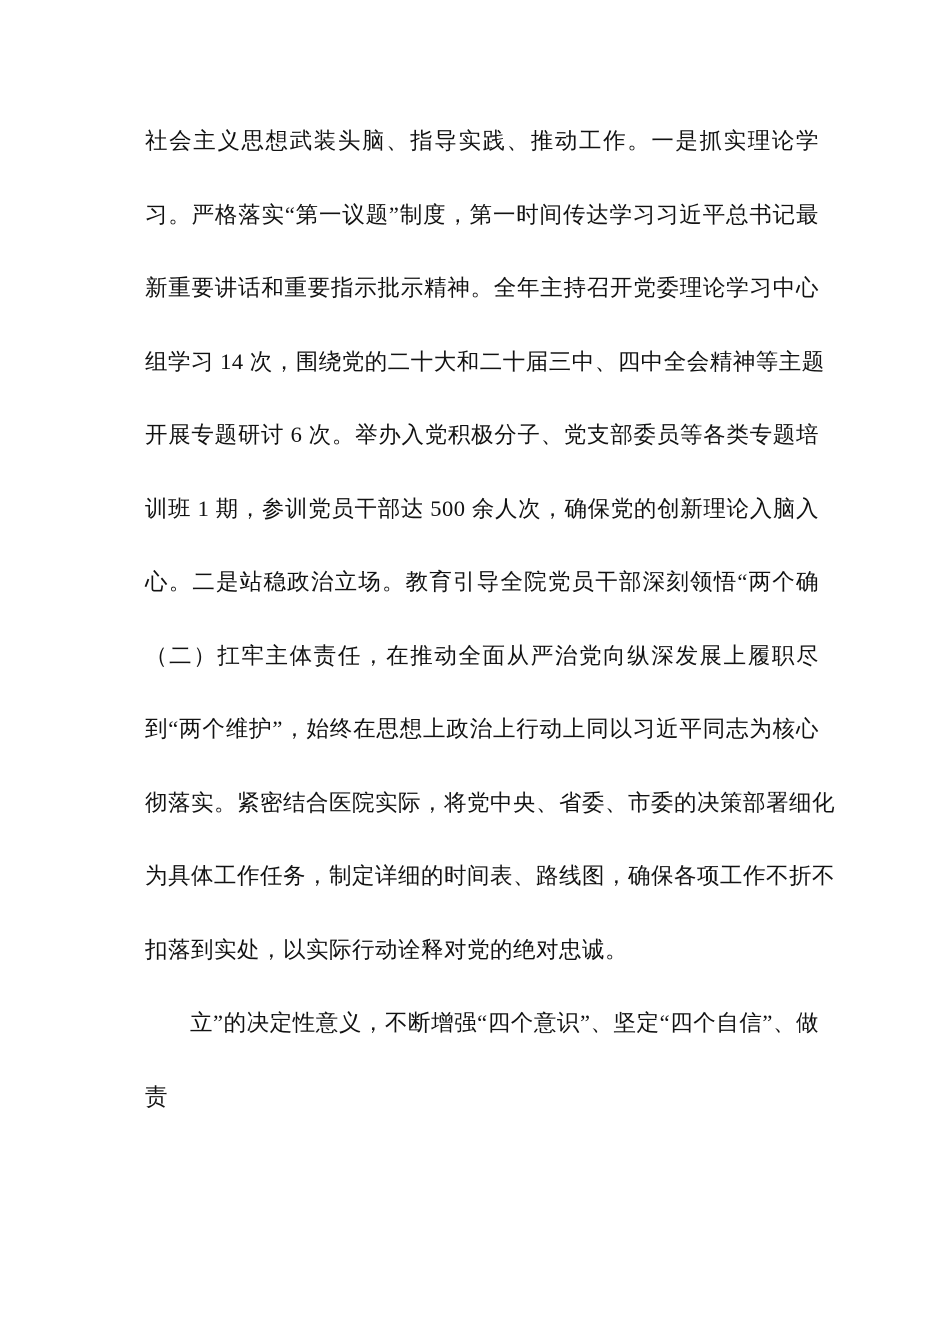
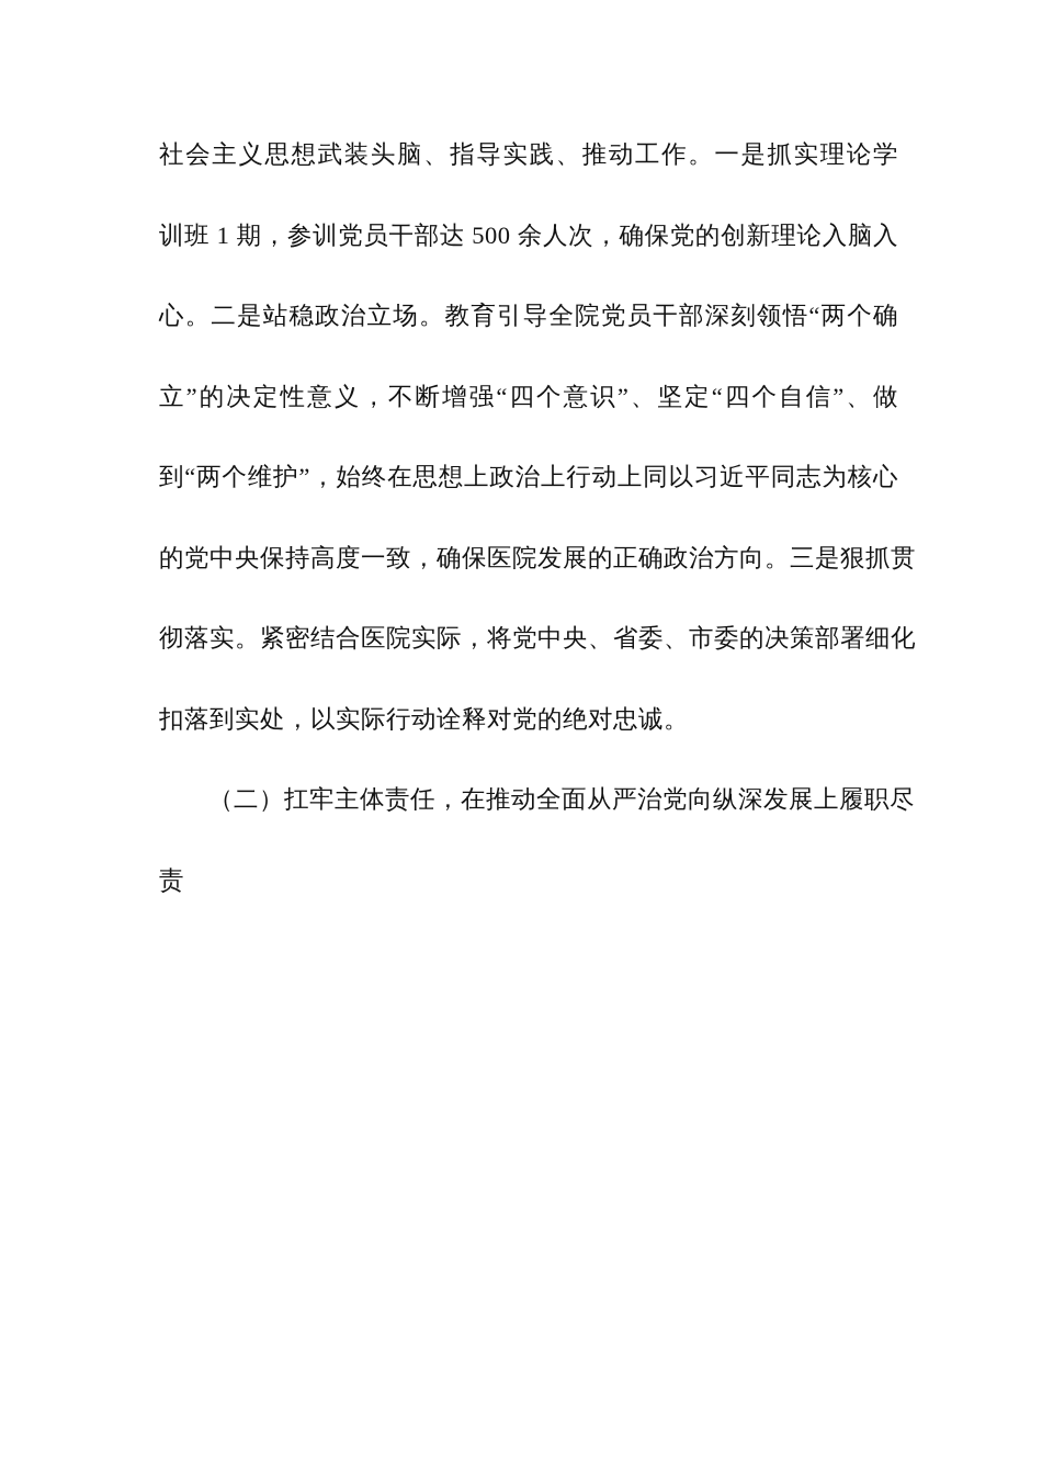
  社会主义思想武装头脑、指导实践、推动工作。一是抓实理论学
- 习。严格落实“第一议题”制度，第一时间传达学习习近平总书记最
- 新重要讲话和重要指示批示精神。全年主持召开党委理论学习中心
- 组学习 14 次，围绕党的二十大和二十届三中、四中全会精神等主题
- 开展专题研讨 6 次。举办入党积极分子、党支部委员等各类专题培
  训班 1 期，参训党员干部达 500 余人次，确保党的创新理论入脑入
  心。二是站稳政治立场。教育引导全院党员干部深刻领悟“两个确
- （二）扛牢主体责任，在推动全面从严治党向纵深发展上履职尽
+ 立”的决定性意义，不断增强“四个意识”、坚定“四个自信”、做
  到“两个维护”，始终在思想上政治上行动上同以习近平同志为核心
+ 的党中央保持高度一致，确保医院发展的正确政治方向。三是狠抓贯
  彻落实。紧密结合医院实际，将党中央、省委、市委的决策部署细化
- 为具体工作任务，制定详细的时间表、路线图，确保各项工作不折不
  扣落到实处，以实际行动诠释对党的绝对忠诚。
- 立”的决定性意义，不断增强“四个意识”、坚定“四个自信”、做
+ （二）扛牢主体责任，在推动全面从严治党向纵深发展上履职尽
  责
